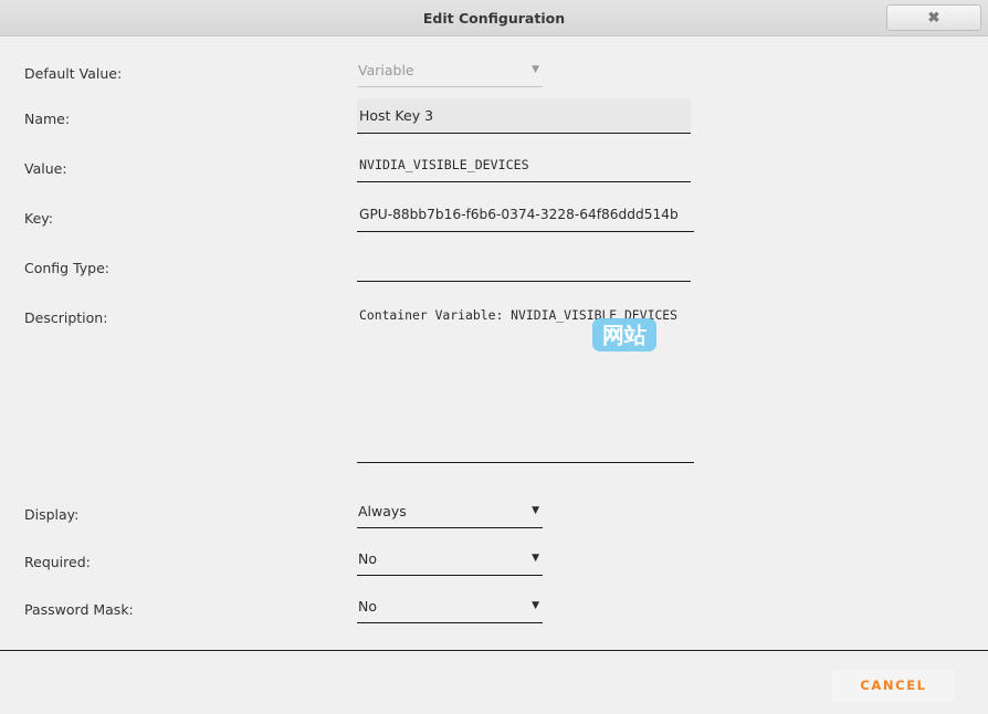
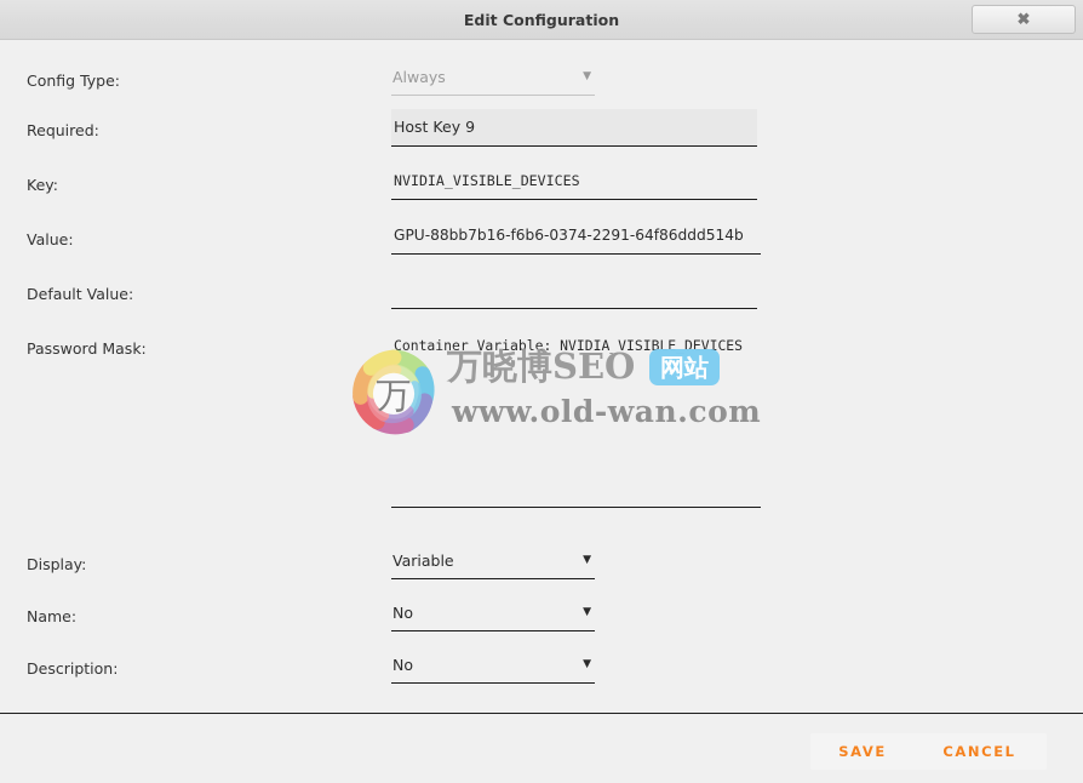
  Edit Configuration
  ✖
- Default Value:
+ Config Type:
- Variable
+ Always
  ▼
- Name:
+ Required:
- Host Key 3
+ Host Key 9
- Value:
+ Key:
  NVIDIA_VISIBLE_DEVICES
- Key:
+ Value:
- GPU-88bb7b16-f6b6-0374-3228-64f86ddd514b
+ GPU-88bb7b16-f6b6-0374-2291-64f86ddd514b
- Config Type:
+ Default Value:
- Description:
+ Password Mask:
  Container Variable: NVIDIA_VISIBLE_DEVICES
  Display:
- Always
+ Variable
  ▼
- Required:
+ Name:
  No
  ▼
- Password Mask:
+ Description:
  No
  ▼
+ 万
+ 万晓博SEO
  网站
+ www.old-wan.com
+ SAVE
  CANCEL
